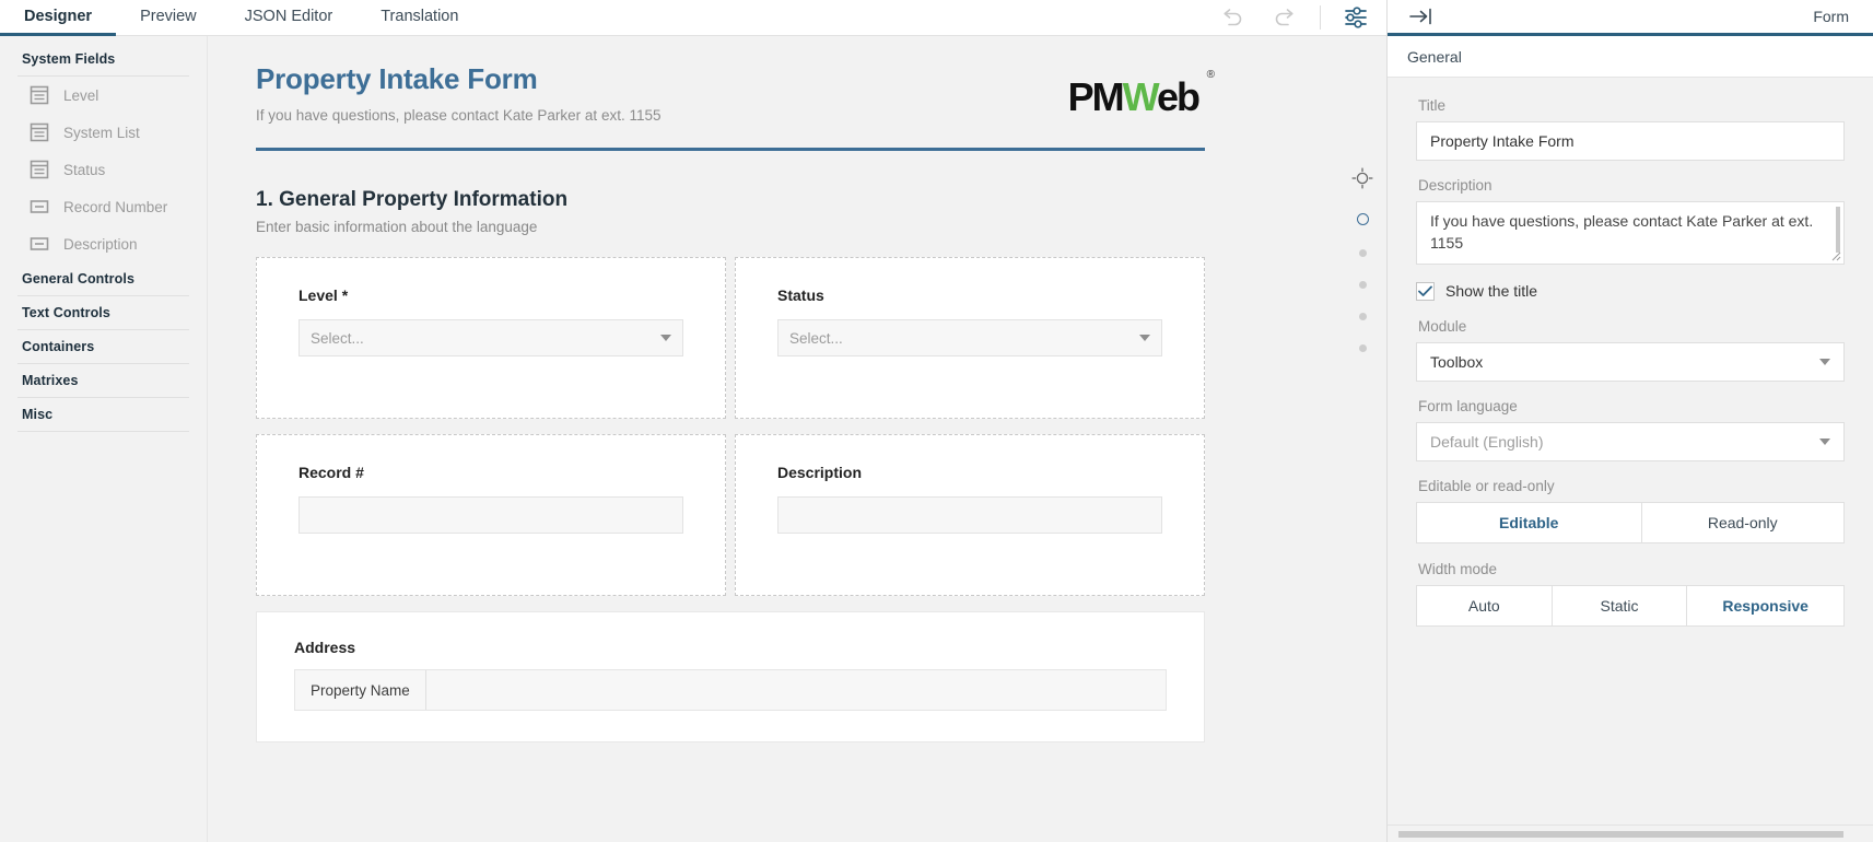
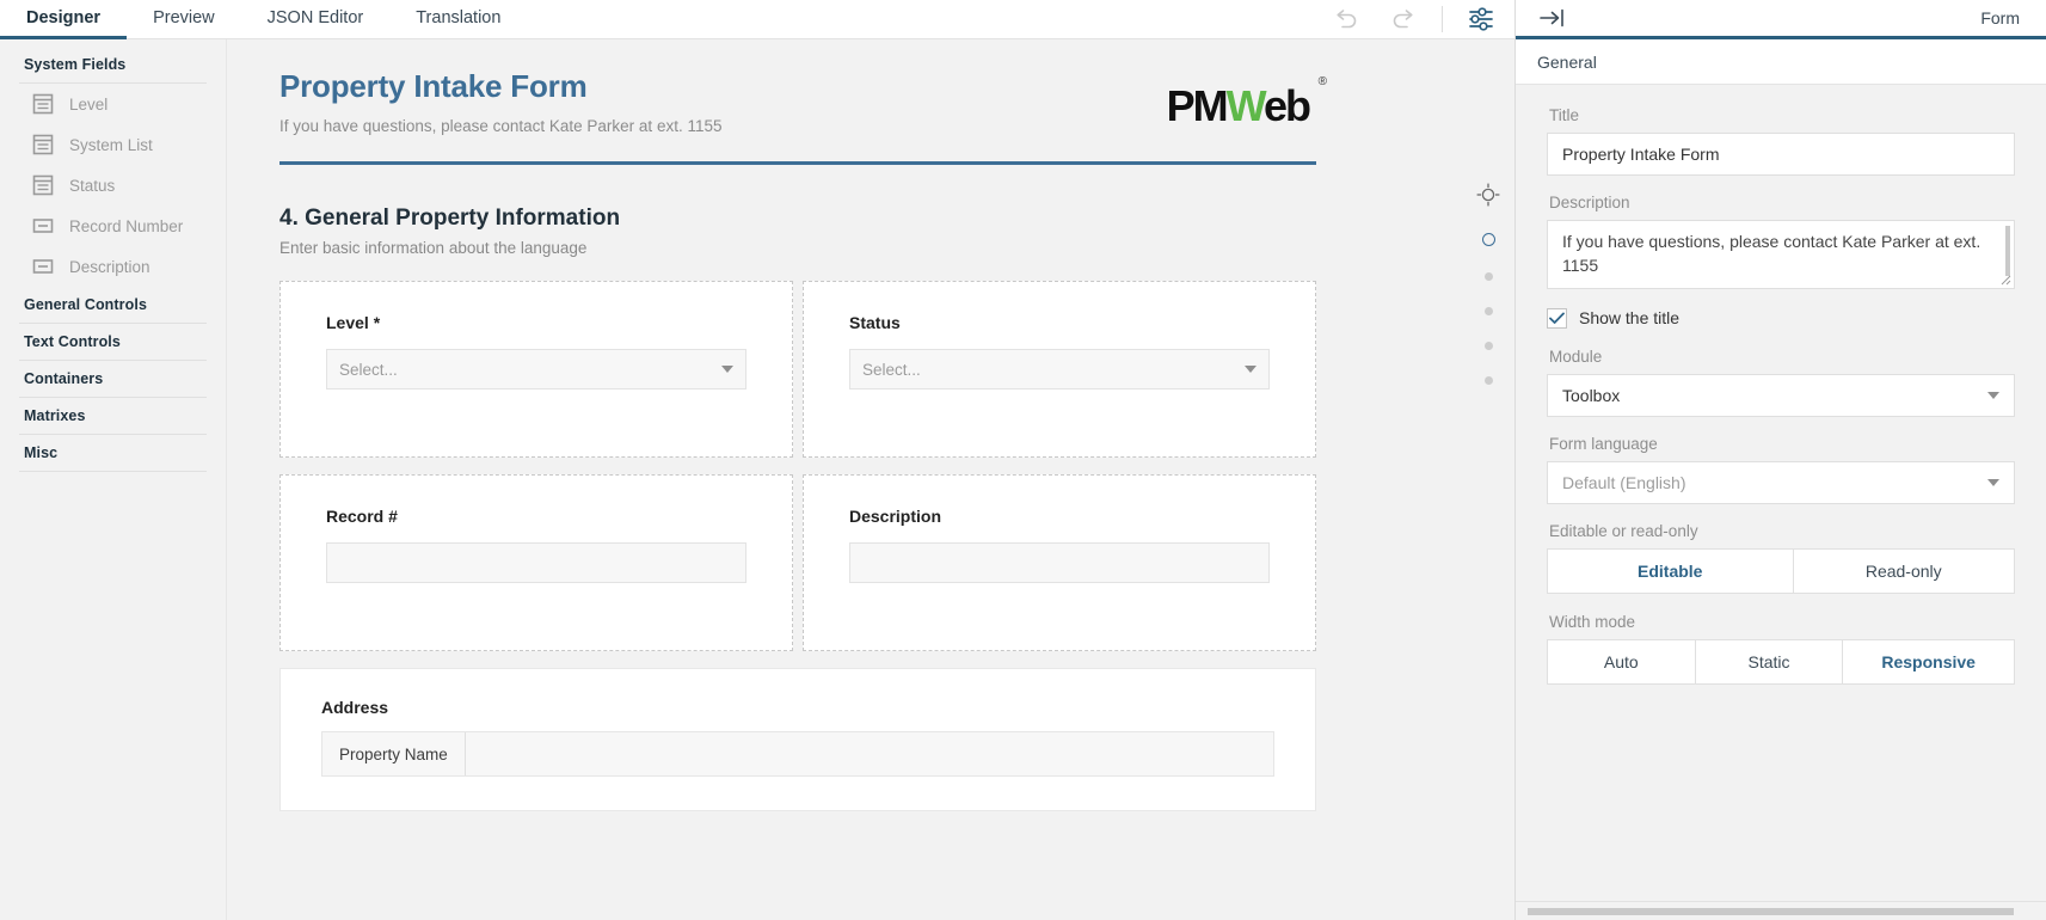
  Designer
  Preview
  JSON Editor
  Translation
  System Fields
  Level
  System List
  Status
  Record Number
  Description
  General Controls
  Text Controls
  Containers
  Matrixes
  Misc
  Property Intake Form
  If you have questions, please contact Kate Parker at ext. 1155
  PMWeb
  ®
- 1. General Property Information
+ 4. General Property Information
  Enter basic information about the language
  Level *
  Select...
  Status
  Select...
  Record #
  Description
  Address
  Property Name
  Form
  General
  Title
  Property Intake Form
  Description
  If you have questions, please contact Kate Parker at ext. 1155
  Show the title
  Module
  Toolbox
  Form language
  Default (English)
  Editable or read-only
  Editable
  Read-only
  Width mode
  Auto
  Static
  Responsive
